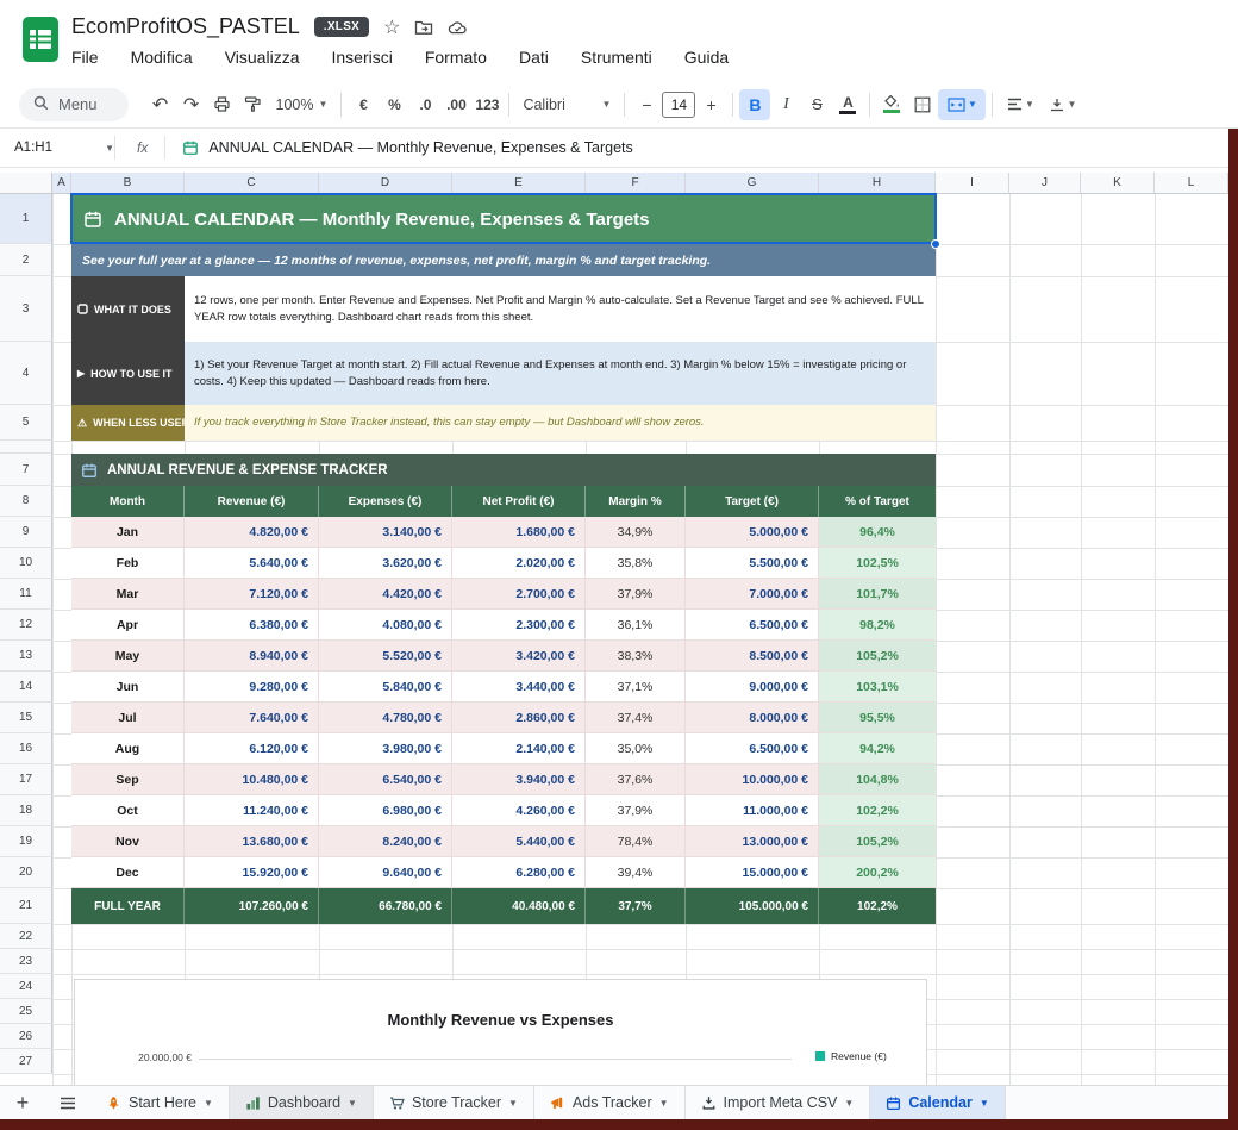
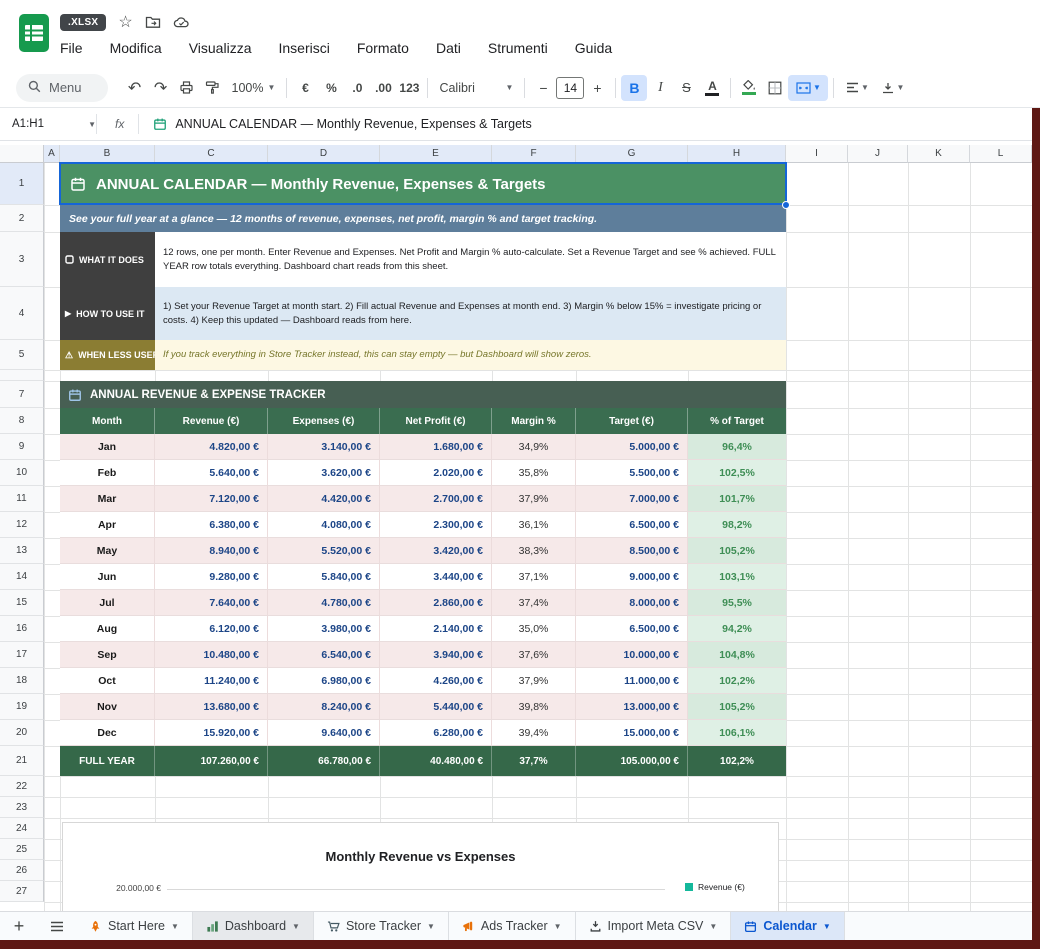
- EcomProfitOS_PASTEL
  .XLSX
  ☆
  File
  Modifica
  Visualizza
  Inserisci
  Formato
  Dati
  Strumenti
  Guida
  Menu
  ↶
  ↷
  100%
  ▼
  €
  %
  .0
  .00
  123
  Calibri
  ▼
  −
  14
  +
  B
  I
  S
  A
  ▼
  ▼
  ▼
  A1:H1
  ▼
  fx
  ANNUAL CALENDAR — Monthly Revenue, Expenses & Targets
  A
  B
  C
  D
  E
  F
  G
  H
  I
  J
  K
  L
  1
  2
  3
  4
  5
  7
  8
  9
  10
  11
  12
  13
  14
  15
  16
  17
  18
  19
  20
  21
  22
  23
  24
  25
  26
  27
  ANNUAL CALENDAR — Monthly Revenue, Expenses & Targets
  See your full year at a glance — 12 months of revenue, expenses, net profit, margin % and target tracking.
  WHAT IT DOES
  12 rows, one per month. Enter Revenue and Expenses. Net Profit and Margin % auto-calculate. Set a Revenue Target and see % achieved. FULL YEAR row totals everything. Dashboard chart reads from this sheet.
  ▶
  HOW TO USE IT
  1) Set your Revenue Target at month start. 2) Fill actual Revenue and Expenses at month end. 3) Margin % below 15% = investigate pricing or costs. 4) Keep this updated — Dashboard reads from here.
  ⚠
  WHEN LESS USE
  If you track everything in Store Tracker instead, this can stay empty — but Dashboard will show zeros.
  ANNUAL REVENUE & EXPENSE TRACKER
  Month
  Revenue (€)
  Expenses (€)
  Net Profit (€)
  Margin %
  Target (€)
  % of Target
  Jan
  4.820,00 €
  3.140,00 €
  1.680,00 €
  34,9%
  5.000,00 €
  96,4%
  Feb
  5.640,00 €
  3.620,00 €
  2.020,00 €
  35,8%
  5.500,00 €
  102,5%
  Mar
  7.120,00 €
  4.420,00 €
  2.700,00 €
  37,9%
  7.000,00 €
  101,7%
  Apr
  6.380,00 €
  4.080,00 €
  2.300,00 €
  36,1%
  6.500,00 €
  98,2%
  May
  8.940,00 €
  5.520,00 €
  3.420,00 €
  38,3%
  8.500,00 €
  105,2%
  Jun
  9.280,00 €
  5.840,00 €
  3.440,00 €
  37,1%
  9.000,00 €
  103,1%
  Jul
  7.640,00 €
  4.780,00 €
  2.860,00 €
  37,4%
  8.000,00 €
  95,5%
  Aug
  6.120,00 €
  3.980,00 €
  2.140,00 €
  35,0%
  6.500,00 €
  94,2%
  Sep
  10.480,00 €
  6.540,00 €
  3.940,00 €
  37,6%
  10.000,00 €
  104,8%
  Oct
  11.240,00 €
  6.980,00 €
  4.260,00 €
  37,9%
  11.000,00 €
  102,2%
  Nov
  13.680,00 €
  8.240,00 €
  5.440,00 €
- 78,4%
+ 39,8%
  13.000,00 €
  105,2%
  Dec
  15.920,00 €
  9.640,00 €
  6.280,00 €
  39,4%
  15.000,00 €
- 200,2%
+ 106,1%
  FULL YEAR
  107.260,00 €
  66.780,00 €
  40.480,00 €
  37,7%
  105.000,00 €
  102,2%
  Monthly Revenue vs Expenses
  20.000,00 €
  Revenue (€)
  +
  Start Here
  ▼
  Dashboard
  ▼
  Store Tracker
  ▼
  Ads Tracker
  ▼
  Import Meta CSV
  ▼
  Calendar
  ▼
